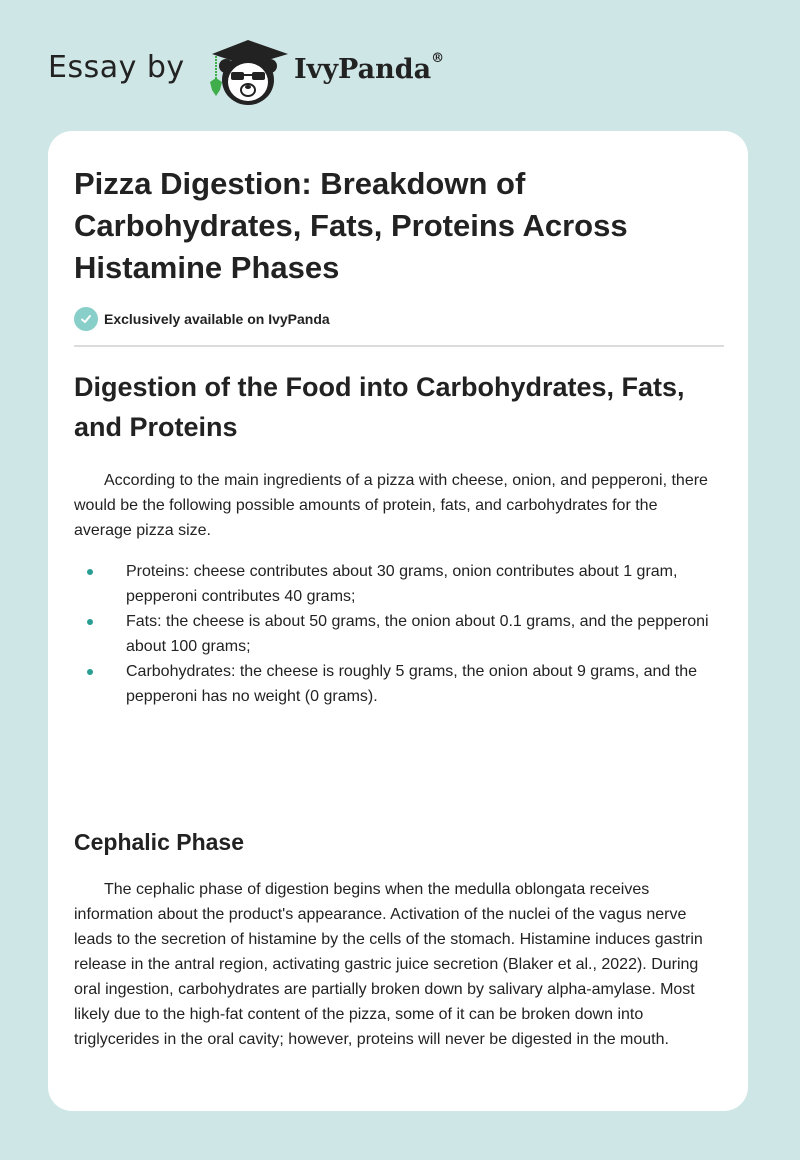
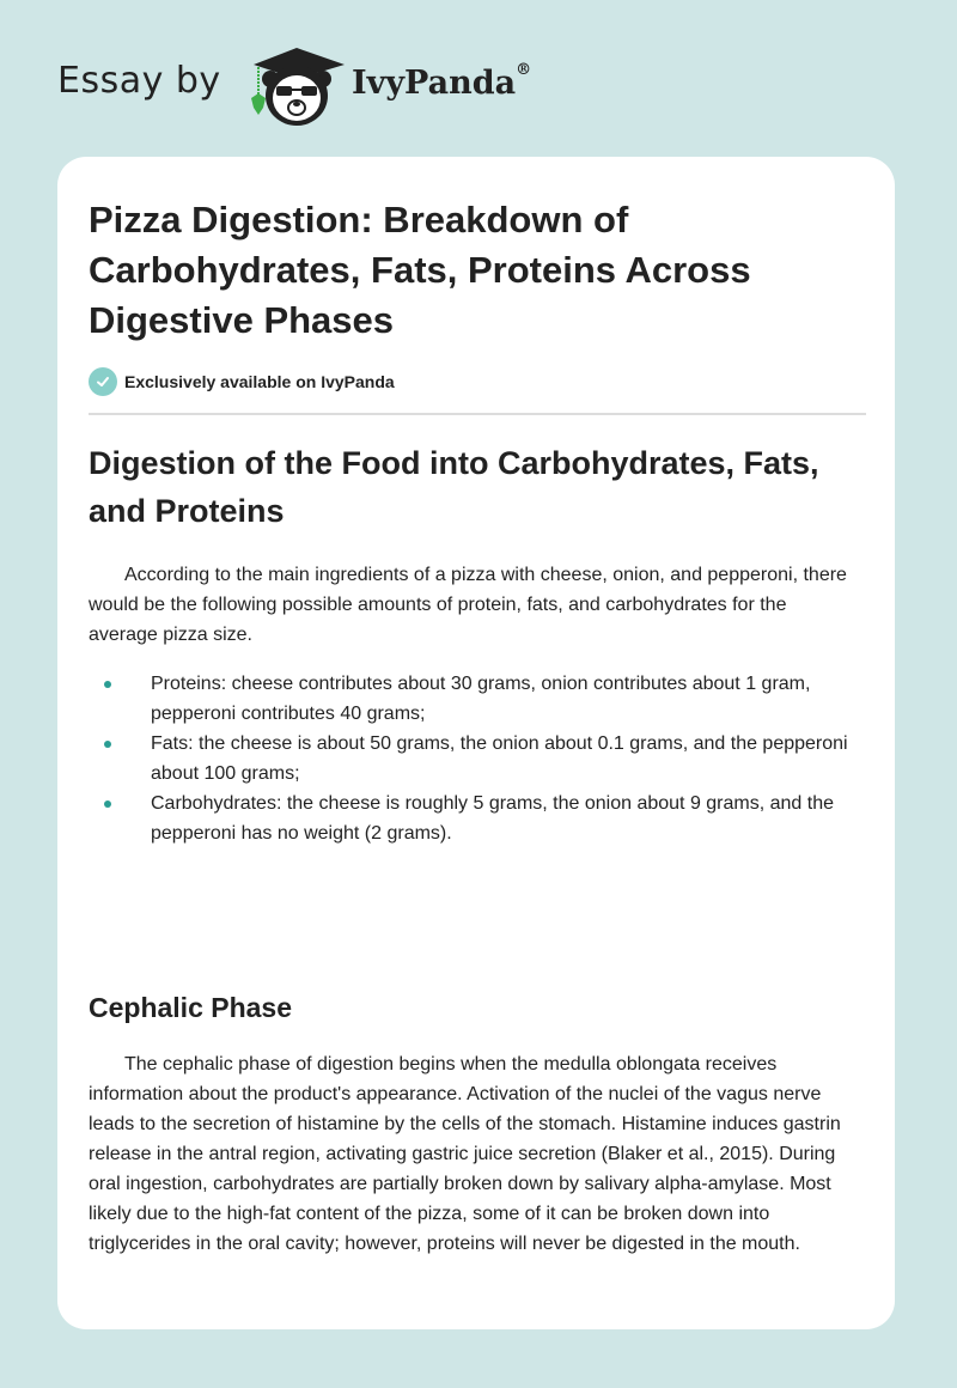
  Essay by
  IvyPanda®
- Pizza Digestion: Breakdown of Carbohydrates, Fats, Proteins Across Histamine Phases
+ Pizza Digestion: Breakdown of Carbohydrates, Fats, Proteins Across Digestive Phases
  Exclusively available on IvyPanda
  Digestion of the Food into Carbohydrates, Fats, and Proteins
  According to the main ingredients of a pizza with cheese, onion, and pepperoni, there would be the following possible amounts of protein, fats, and carbohydrates for the average pizza size.
  Proteins: cheese contributes about 30 grams, onion contributes about 1 gram, pepperoni contributes 40 grams;
  Fats: the cheese is about 50 grams, the onion about 0.1 grams, and the pepperoni about 100 grams;
- Carbohydrates: the cheese is roughly 5 grams, the onion about 9 grams, and the pepperoni has no weight (0 grams).
+ Carbohydrates: the cheese is roughly 5 grams, the onion about 9 grams, and the pepperoni has no weight (2 grams).
  Cephalic Phase
- The cephalic phase of digestion begins when the medulla oblongata receives information about the product's appearance. Activation of the nuclei of the vagus nerve leads to the secretion of histamine by the cells of the stomach. Histamine induces gastrin release in the antral region, activating gastric juice secretion (Blaker et al., 2022). During oral ingestion, carbohydrates are partially broken down by salivary alpha-amylase. Most likely due to the high-fat content of the pizza, some of it can be broken down into triglycerides in the oral cavity; however, proteins will never be digested in the mouth.
+ The cephalic phase of digestion begins when the medulla oblongata receives information about the product's appearance. Activation of the nuclei of the vagus nerve leads to the secretion of histamine by the cells of the stomach. Histamine induces gastrin release in the antral region, activating gastric juice secretion (Blaker et al., 2015). During oral ingestion, carbohydrates are partially broken down by salivary alpha-amylase. Most likely due to the high-fat content of the pizza, some of it can be broken down into triglycerides in the oral cavity; however, proteins will never be digested in the mouth.
